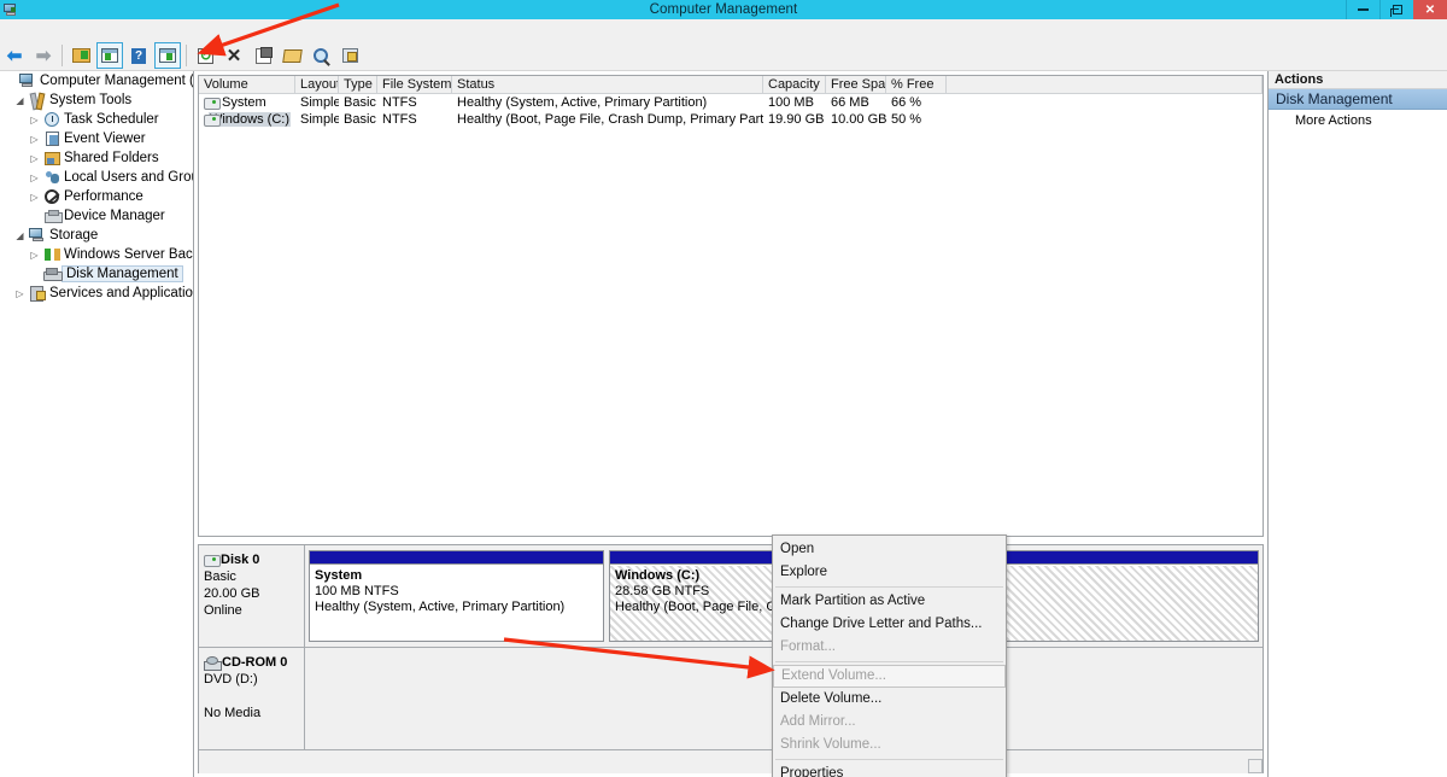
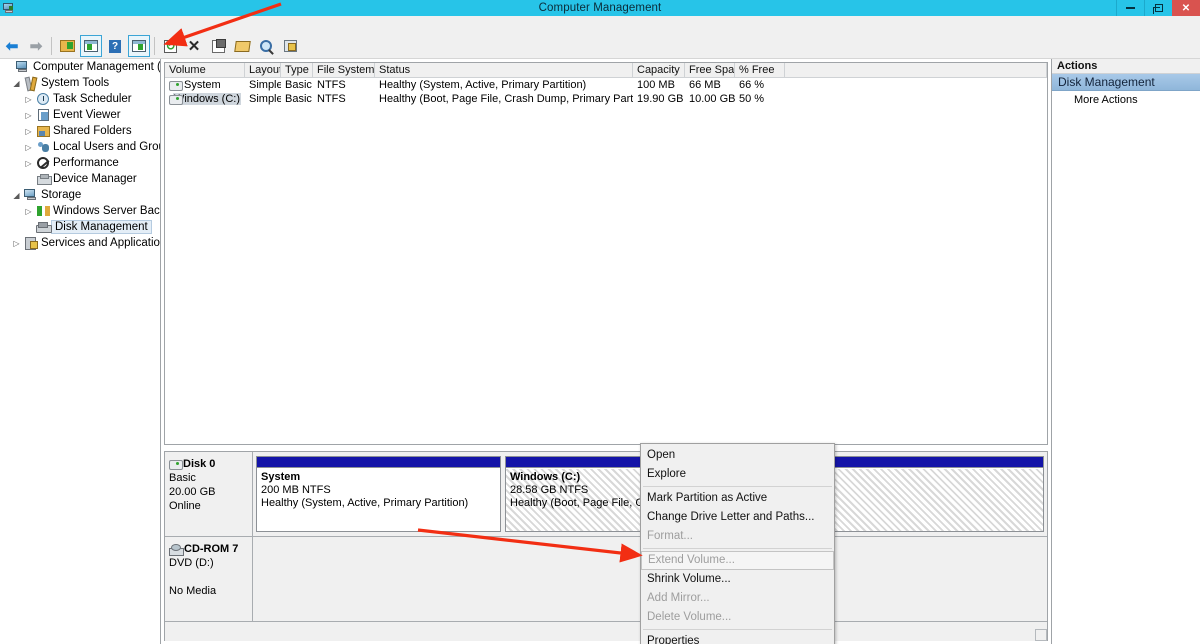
  Computer Management
  ✕
  ⬅
  ➡
  ?
  ✕
  Computer Management (
  ◢
  System Tools
  ▷
  Task Scheduler
  ▷
  Event Viewer
  ▷
  Shared Folders
  ▷
  Local Users and Gro
  ▷
  Performance
  Device Manager
  ◢
  Storage
  ▷
  Windows Server Bac
  Disk Management
  ▷
  Services and Applicatio
  Volume
  Layout
  Type
  File System
  Status
  Capacity
  Free Spa
  % Free
  System
  Simple
  Basic
  NTFS
  Healthy (System, Active, Primary Partition)
  100 MB
  66 MB
  66 %
  indows (C:)
  Simple
  Basic
  NTFS
  Healthy (Boot, Page File, Crash Dump, Primary Part
  19.90 GB
  10.00 GB
  50 %
  Disk 0
  Basic
  20.00 GB
  Online
  System
- 100 MB NTFS
+ 200 MB NTFS
  Healthy (System, Active, Primary Partition)
  Windows (C:)
  28.58 GB NTFS
- CD-ROM 0
+ CD-ROM 7
  DVD (D:)
  No Media
  Actions
  Disk Management
  More Actions
  Open
  Explore
  Mark Partition as Active
  Change Drive Letter and Paths...
  Format...
  Extend Volume...
- Delete Volume...
+ Shrink Volume...
  Add Mirror...
- Shrink Volume...
+ Delete Volume...
  Properties
